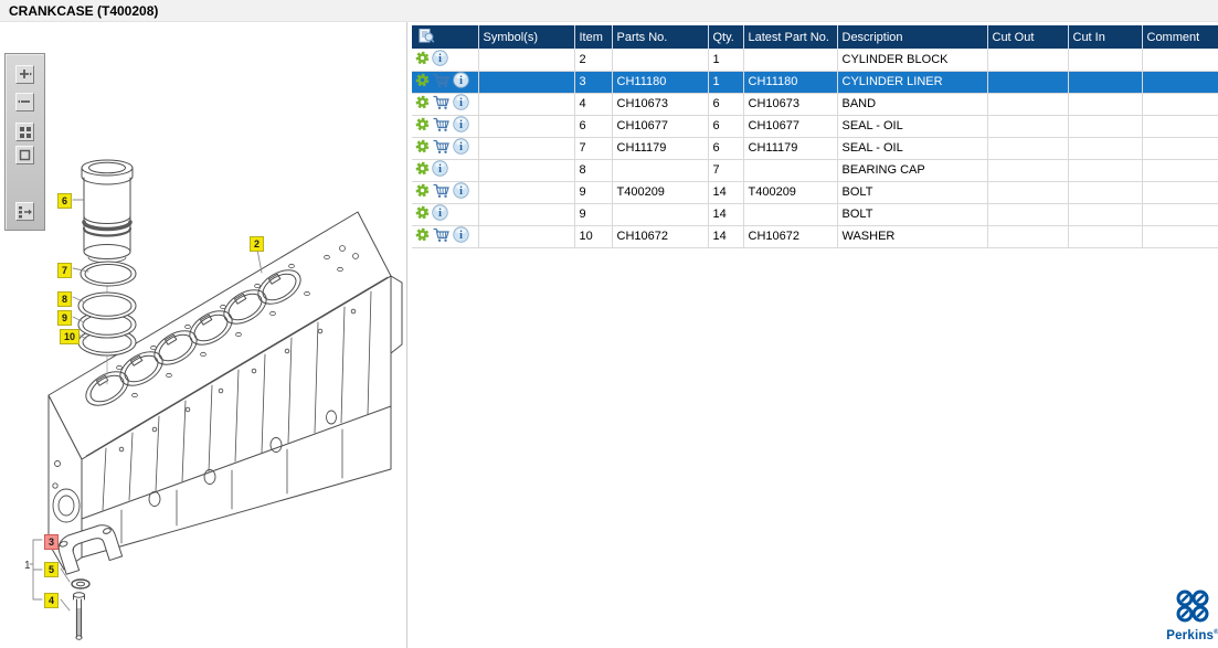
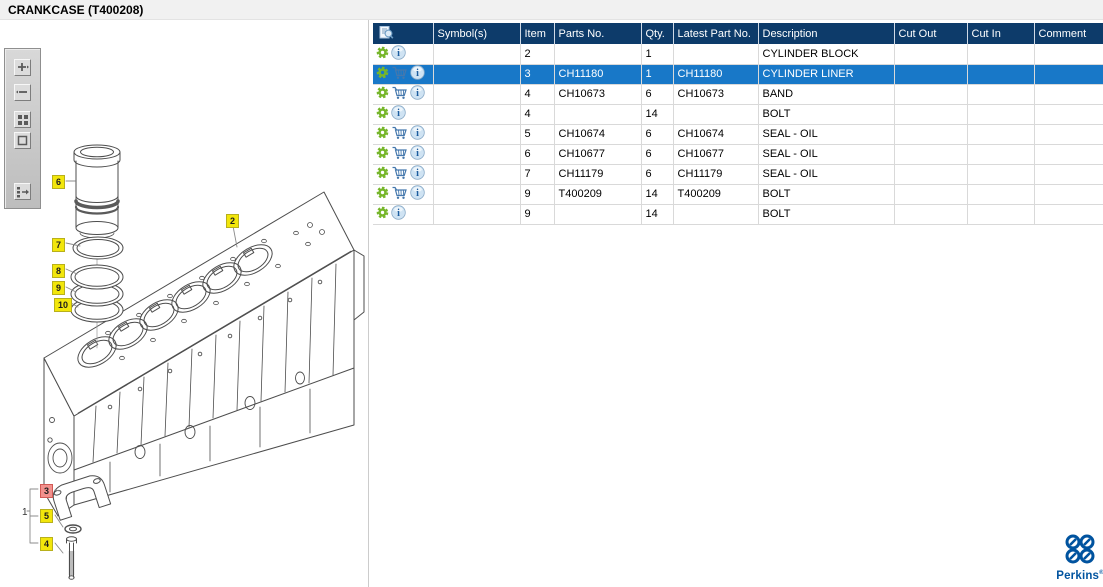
  CRANKCASE (T400208)
  6
  7
  8
  9
  10
  2
  3
  5
  4
  1
  	Symbol(s)	Item	Parts No.	Qty.	Latest Part No.	Description	Cut Out	Cut In	Comment
  i		2		1		CYLINDER BLOCK
  i		3	CH11180	1	CH11180	CYLINDER LINER
  i		4	CH10673	6	CH10673	BAND
+ i		4		14		BOLT
+ i		5	CH10674	6	CH10674	SEAL - OIL
  i		6	CH10677	6	CH10677	SEAL - OIL
  i		7	CH11179	6	CH11179	SEAL - OIL
- i		8		7		BEARING CAP
  i		9	T400209	14	T400209	BOLT
  i		9		14		BOLT
- i		10	CH10672	14	CH10672	WASHER
  Perkins
